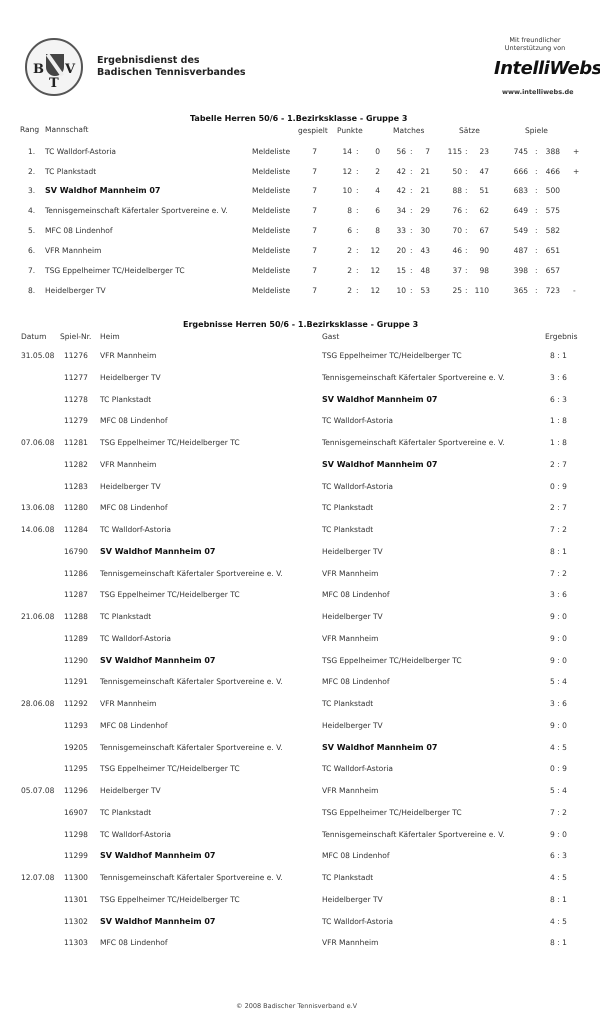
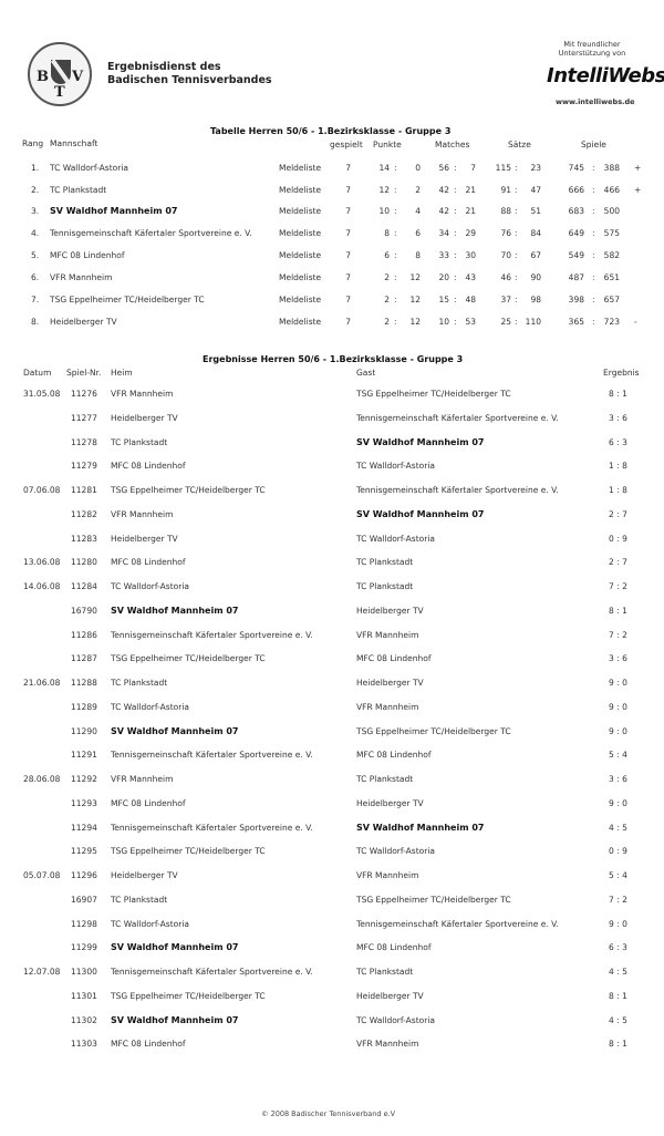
  B
  T
  V
  Ergebnisdienst des
  Badischen Tennisverbandes
  Mit freundlicher
  Unterstützung von
  IntelliWebs
  www.intelliwebs.de
  Tabelle Herren 50/6 - 1.Bezirksklasse - Gruppe 3
  Rang
  Mannschaft
  gespielt
  Punkte
  Matches
  Sätze
  Spiele
  1.
  TC Walldorf-Astoria
  Meldeliste
  7
  14
  :
  0
  56
  :
  7
  115
  :
  23
  745
  :
  388
  +
  2.
  TC Plankstadt
  Meldeliste
  7
  12
  :
  2
  42
  :
  21
- 50
+ 91
  :
  47
  666
  :
  466
  +
  3.
  SV Waldhof Mannheim 07
  Meldeliste
  7
  10
  :
  4
  42
  :
  21
  88
  :
  51
  683
  :
  500
  4.
  Tennisgemeinschaft Käfertaler Sportvereine e. V.
  Meldeliste
  7
  8
  :
  6
  34
  :
  29
  76
  :
- 62
+ 84
  649
  :
  575
  5.
  MFC 08 Lindenhof
  Meldeliste
  7
  6
  :
  8
  33
  :
  30
  70
  :
  67
  549
  :
  582
  6.
  VFR Mannheim
  Meldeliste
  7
  2
  :
  12
  20
  :
  43
  46
  :
  90
  487
  :
  651
  7.
  TSG Eppelheimer TC/Heidelberger TC
  Meldeliste
  7
  2
  :
  12
  15
  :
  48
  37
  :
  98
  398
  :
  657
  8.
  Heidelberger TV
  Meldeliste
  7
  2
  :
  12
  10
  :
  53
  25
  :
  110
  365
  :
  723
  -
  Ergebnisse Herren 50/6 - 1.Bezirksklasse - Gruppe 3
  Datum
  Spiel-Nr.
  Heim
  Gast
  Ergebnis
  31.05.08
  11276
  VFR Mannheim
  TSG Eppelheimer TC/Heidelberger TC
  8 : 1
  11277
  Heidelberger TV
  Tennisgemeinschaft Käfertaler Sportvereine e. V.
  3 : 6
  11278
  TC Plankstadt
  SV Waldhof Mannheim 07
  6 : 3
  11279
  MFC 08 Lindenhof
  TC Walldorf-Astoria
  1 : 8
  07.06.08
  11281
  TSG Eppelheimer TC/Heidelberger TC
  Tennisgemeinschaft Käfertaler Sportvereine e. V.
  1 : 8
  11282
  VFR Mannheim
  SV Waldhof Mannheim 07
  2 : 7
  11283
  Heidelberger TV
  TC Walldorf-Astoria
  0 : 9
  13.06.08
  11280
  MFC 08 Lindenhof
  TC Plankstadt
  2 : 7
  14.06.08
  11284
  TC Walldorf-Astoria
  TC Plankstadt
  7 : 2
  16790
  SV Waldhof Mannheim 07
  Heidelberger TV
  8 : 1
  11286
  Tennisgemeinschaft Käfertaler Sportvereine e. V.
  VFR Mannheim
  7 : 2
  11287
  TSG Eppelheimer TC/Heidelberger TC
  MFC 08 Lindenhof
  3 : 6
  21.06.08
  11288
  TC Plankstadt
  Heidelberger TV
  9 : 0
  11289
  TC Walldorf-Astoria
  VFR Mannheim
  9 : 0
  11290
  SV Waldhof Mannheim 07
  TSG Eppelheimer TC/Heidelberger TC
  9 : 0
  11291
  Tennisgemeinschaft Käfertaler Sportvereine e. V.
  MFC 08 Lindenhof
  5 : 4
  28.06.08
  11292
  VFR Mannheim
  TC Plankstadt
  3 : 6
  11293
  MFC 08 Lindenhof
  Heidelberger TV
  9 : 0
- 19205
+ 11294
  Tennisgemeinschaft Käfertaler Sportvereine e. V.
  SV Waldhof Mannheim 07
  4 : 5
  11295
  TSG Eppelheimer TC/Heidelberger TC
  TC Walldorf-Astoria
  0 : 9
  05.07.08
  11296
  Heidelberger TV
  VFR Mannheim
  5 : 4
  16907
  TC Plankstadt
  TSG Eppelheimer TC/Heidelberger TC
  7 : 2
  11298
  TC Walldorf-Astoria
  Tennisgemeinschaft Käfertaler Sportvereine e. V.
  9 : 0
  11299
  SV Waldhof Mannheim 07
  MFC 08 Lindenhof
  6 : 3
  12.07.08
  11300
  Tennisgemeinschaft Käfertaler Sportvereine e. V.
  TC Plankstadt
  4 : 5
  11301
  TSG Eppelheimer TC/Heidelberger TC
  Heidelberger TV
  8 : 1
  11302
  SV Waldhof Mannheim 07
  TC Walldorf-Astoria
  4 : 5
  11303
  MFC 08 Lindenhof
  VFR Mannheim
  8 : 1
  © 2008 Badischer Tennisverband e.V
